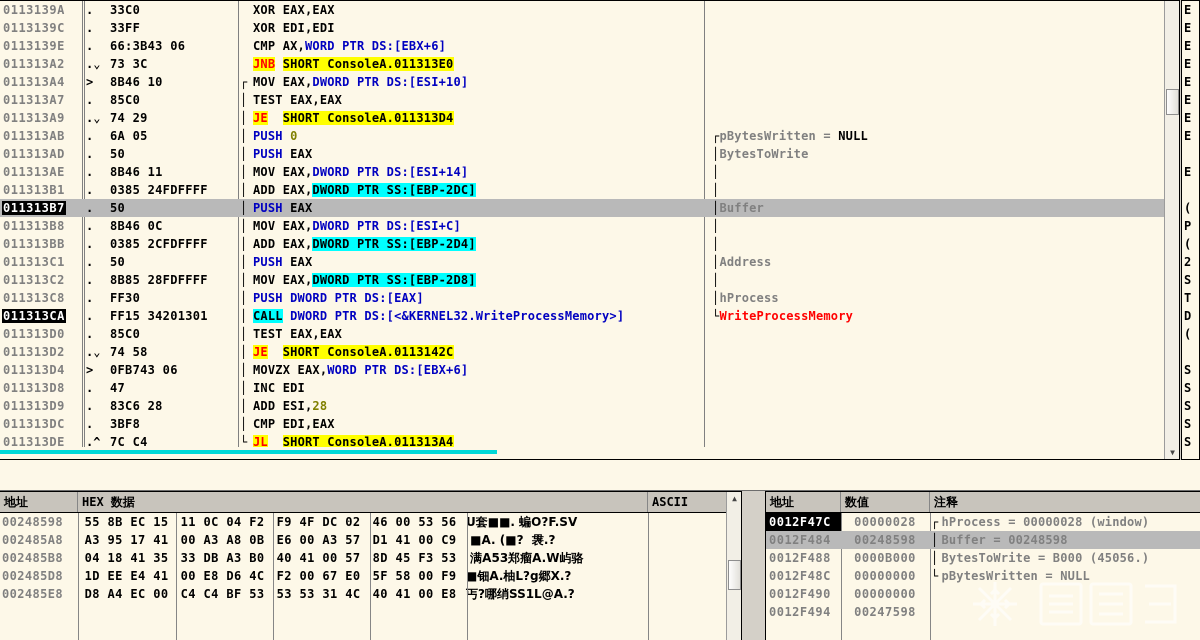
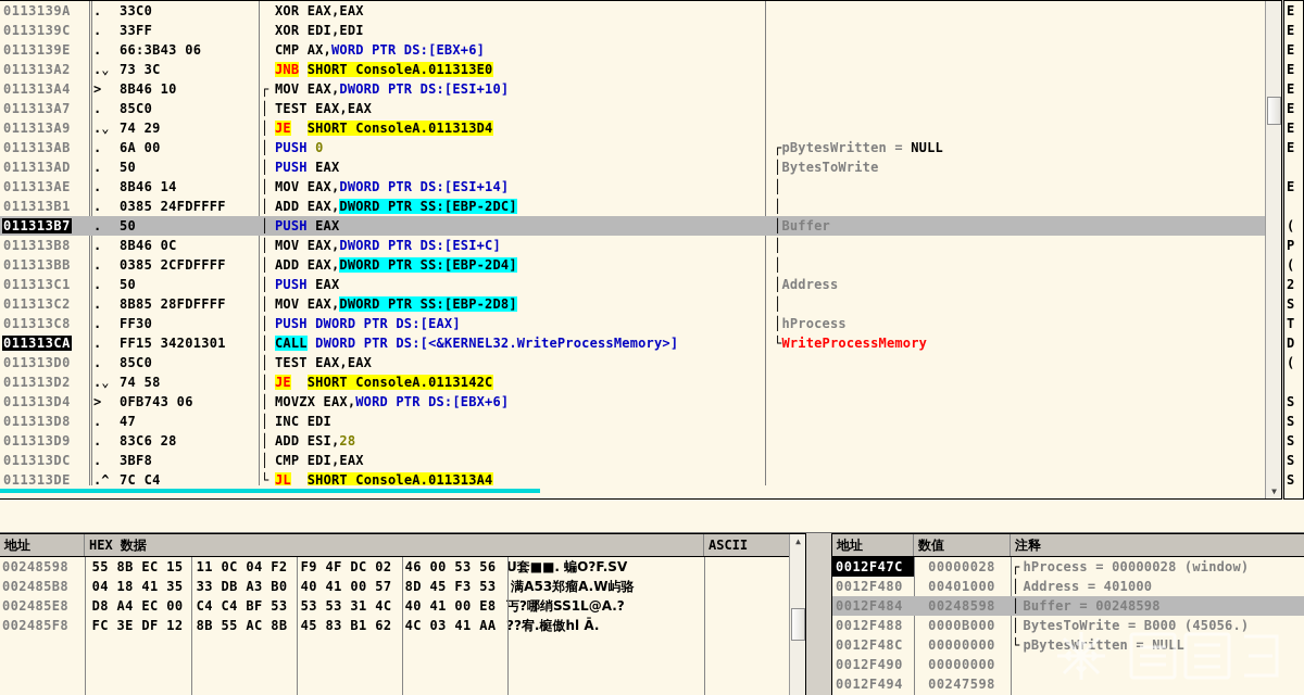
  0113139A
  .
  33C0
  XOR EAX,EAX
  0113139C
  .
  33FF
  XOR EDI,EDI
  0113139E
  .
  66:3B43 06
  CMP AX,WORD PTR DS:[EBX+6]
  011313A2
  .⌄
  73 3C
  JNB SHORT ConsoleA.011313E0
  011313A4
  >
  8B46 10
  ┌
  MOV EAX,DWORD PTR DS:[ESI+10]
  011313A7
  .
  85C0
  │
  TEST EAX,EAX
  011313A9
  .⌄
  74 29
  │
  JE SHORT ConsoleA.011313D4
  011313AB
  .
- 6A 05
+ 6A 00
  │
  PUSH 0
  ┌pBytesWritten = NULL
  011313AD
  .
  50
  │
  PUSH EAX
  │BytesToWrite
  011313AE
  .
- 8B46 11
+ 8B46 14
  │
  MOV EAX,DWORD PTR DS:[ESI+14]
  │
  011313B1
  .
  0385 24FDFFFF
  │
  ADD EAX,DWORD PTR SS:[EBP-2DC]
  │
  011313B7
  .
  50
  │
  PUSH EAX
  │Buffer
  011313B8
  .
  8B46 0C
  │
  MOV EAX,DWORD PTR DS:[ESI+C]
  │
  011313BB
  .
  0385 2CFDFFFF
  │
  ADD EAX,DWORD PTR SS:[EBP-2D4]
  │
  011313C1
  .
  50
  │
  PUSH EAX
  │Address
  011313C2
  .
  8B85 28FDFFFF
  │
  MOV EAX,DWORD PTR SS:[EBP-2D8]
  │
  011313C8
  .
  FF30
  │
  PUSH DWORD PTR DS:[EAX]
  │hProcess
  011313CA
  .
  FF15 34201301
  │
  CALL DWORD PTR DS:[<&KERNEL32.WriteProcessMemory>]
  └WriteProcessMemory
  011313D0
  .
  85C0
  │
  TEST EAX,EAX
  011313D2
  .⌄
  74 58
  │
  JE SHORT ConsoleA.0113142C
  011313D4
  >
  0FB743 06
  │
  MOVZX EAX,WORD PTR DS:[EBX+6]
  011313D8
  .
  47
  │
  INC EDI
  011313D9
  .
  83C6 28
  │
  ADD ESI,28
  011313DC
  .
  3BF8
  │
  CMP EDI,EAX
  011313DE
  .^
  7C C4
  └
  JL SHORT ConsoleA.011313A4
  ▼
  E
  E
  E
  E
  E
  E
  E
  E
  E
  (
  P
  (
  2
  S
  T
  D
  (
  S
  S
  S
  S
  S
  地址
  HEX 数据
  ASCII
  00248598 55 8B EC 15 11 0C 04 F2 F9 4F DC 02 46 00 53 56 U套■■. 蝙O?F.SV
- 002485A8 A3 95 17 41 00 A3 A8 0B E6 00 A3 57 D1 41 00 C9 ■A. (■? 袰.?
  002485B8 04 18 41 35 33 DB A3 B0 40 41 00 57 8D 45 F3 53 满A53郑瘤A.W屿骆
- 002485D8 1D EE E4 41 00 E8 D6 4C F2 00 67 E0 5F 58 00 F9 ■钿A.柚L?g郷X.?
  002485E8 D8 A4 EC 00 C4 C4 BF 53 53 53 31 4C 40 41 00 E8 丐?哪绡SS1L@A.?
+ 002485F8 FC 3E DF 12 8B 55 AC 8B 45 83 B1 62 4C 03 41 AA ??宥.榳傲hl Ā.
  ▲
  地址
  数值
  注释
  0012F47C 00000028 ┌ hProcess = 00000028 (window)
+ 0012F480 00401000 │ Address = 401000
  0012F484 00248598 │ Buffer = 00248598
  0012F488 0000B000 │ BytesToWrite = B000 (45056.)
  0012F48C 00000000 └ pBytesWritten = NULL
  0012F490 00000000
  0012F494 00247598
